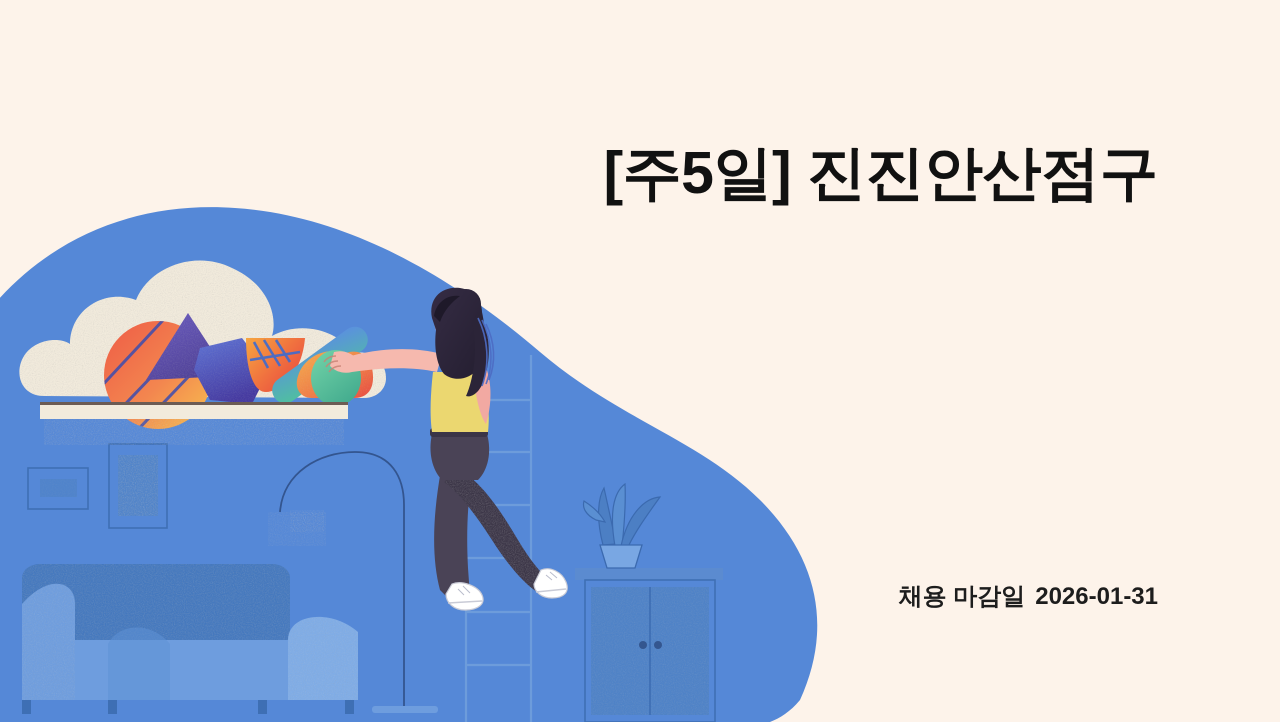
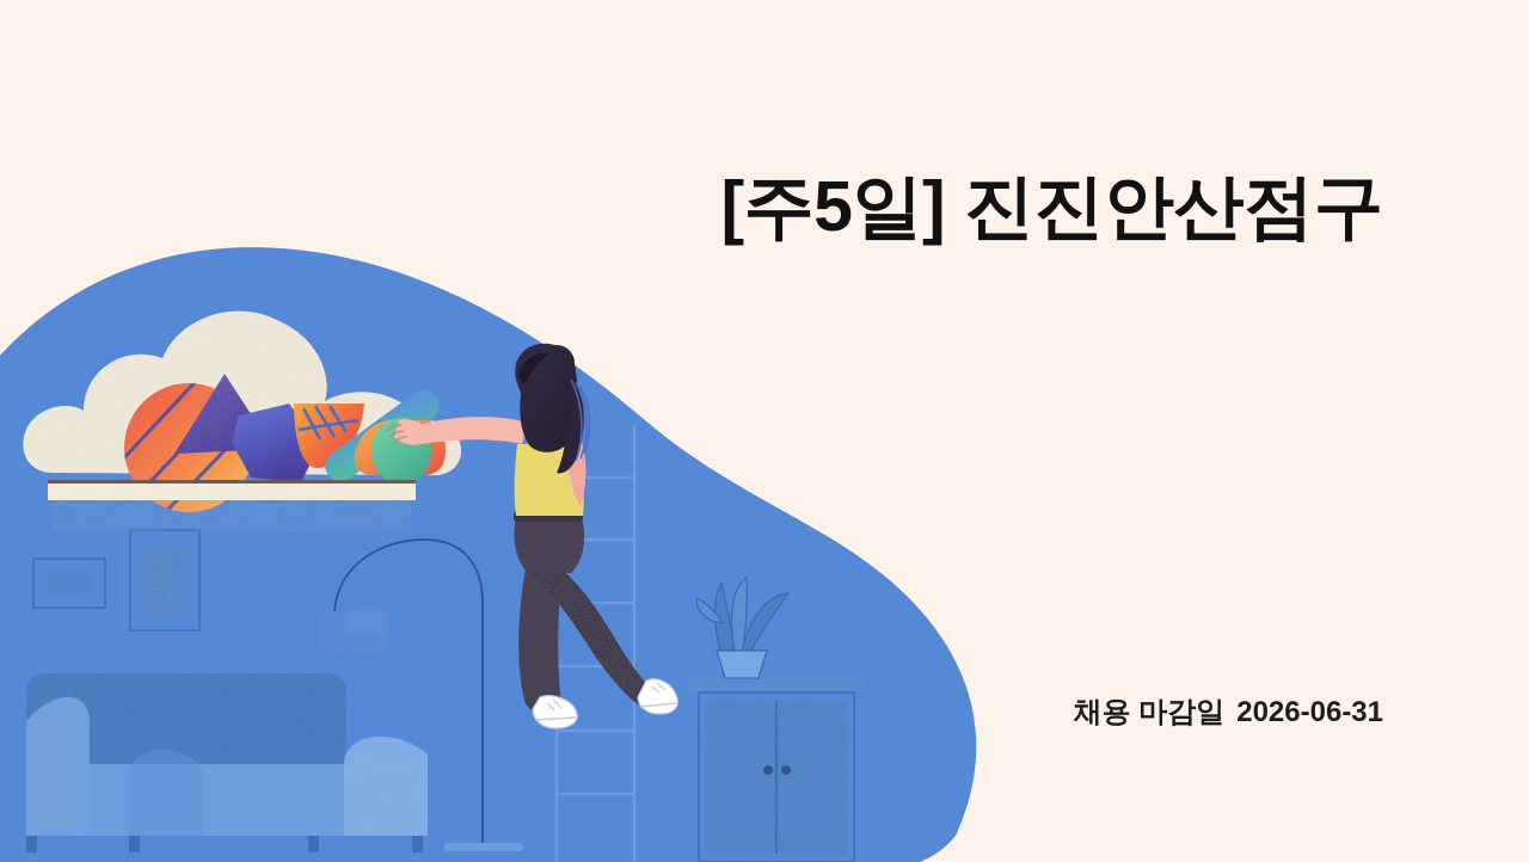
  [주5일] 진진안산점구
- 채용 마감일 2026-01-31
+ 채용 마감일 2026-06-31
